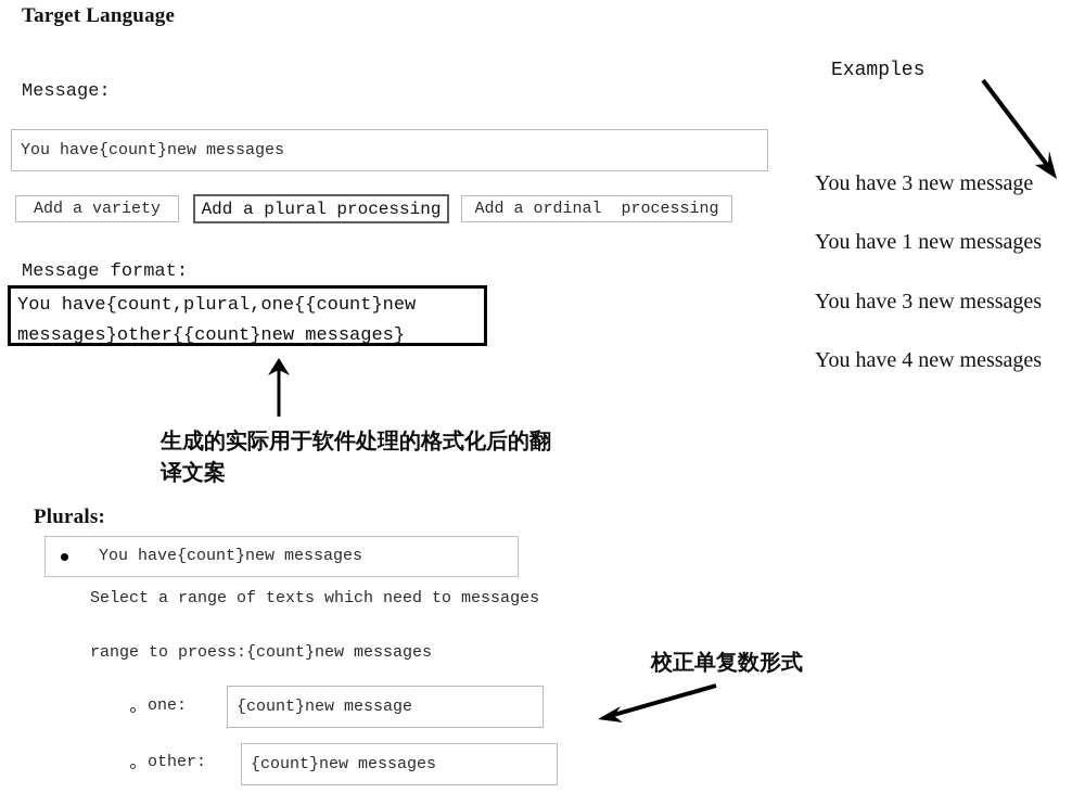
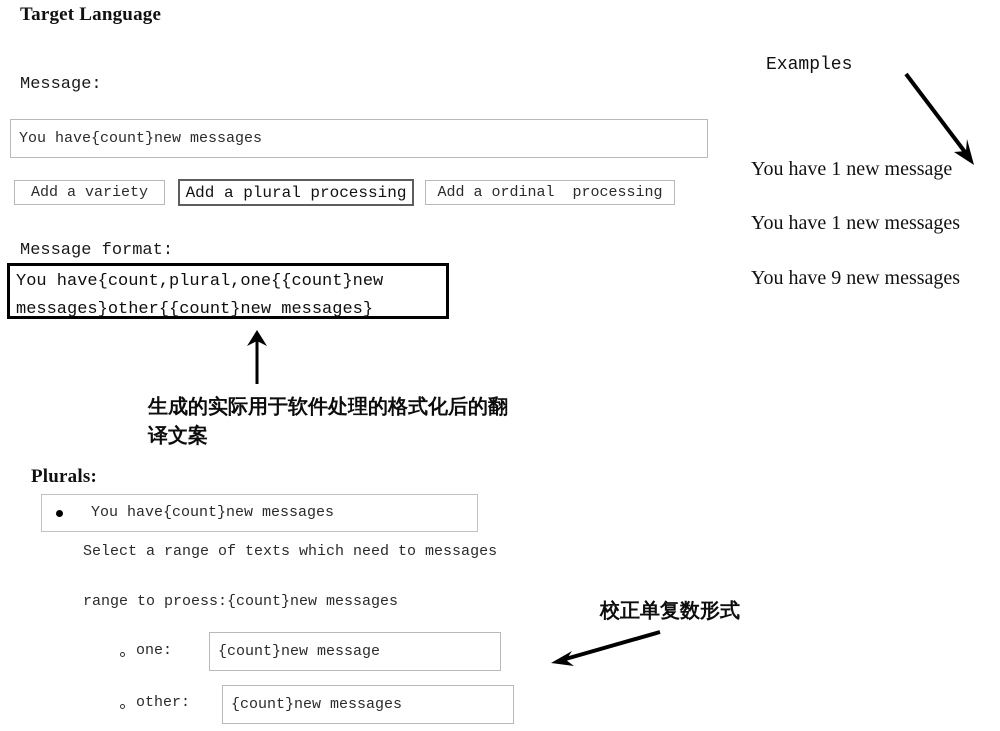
  Target Language
  Message:
  You have{count}new messages
  Add a variety
  Add a plural processing
  Add a ordinal processing
  Message format:
  You have{count,plural,one{{count}new
  messages}other{{count}new messages}
  生成的实际用于软件处理的格式化后的翻
  译文案
  Plurals:
  You have{count}new messages
  Select a range of texts which need to messages
  range to proess:{count}new messages
  one:
  {count}new message
  other:
  {count}new messages
  校正单复数形式
  Examples
- You have 3 new message
+ You have 1 new message
  You have 1 new messages
- You have 3 new messages
+ You have 9 new messages
- You have 4 new messages
